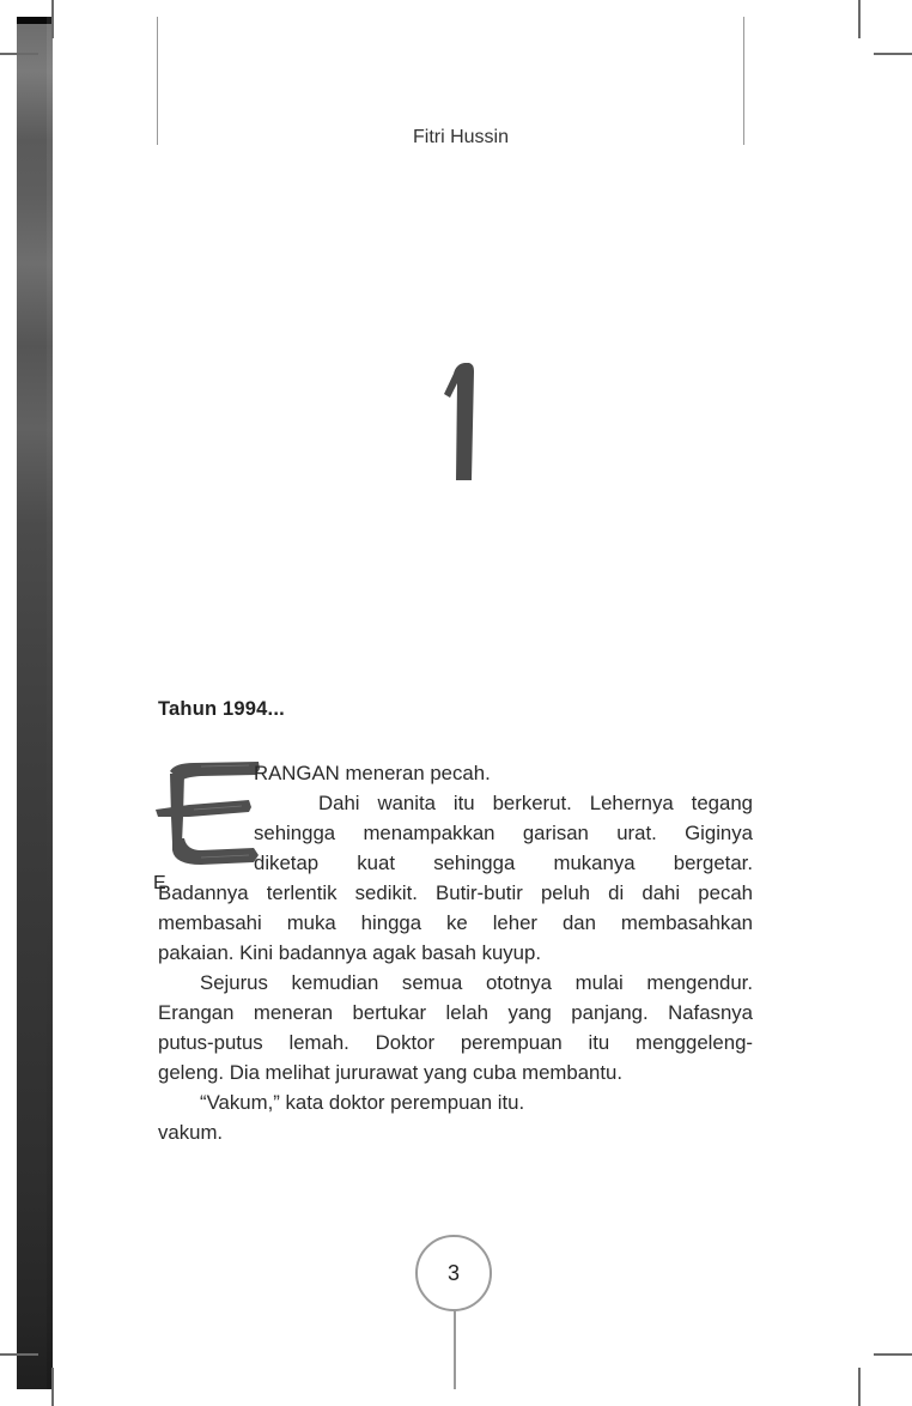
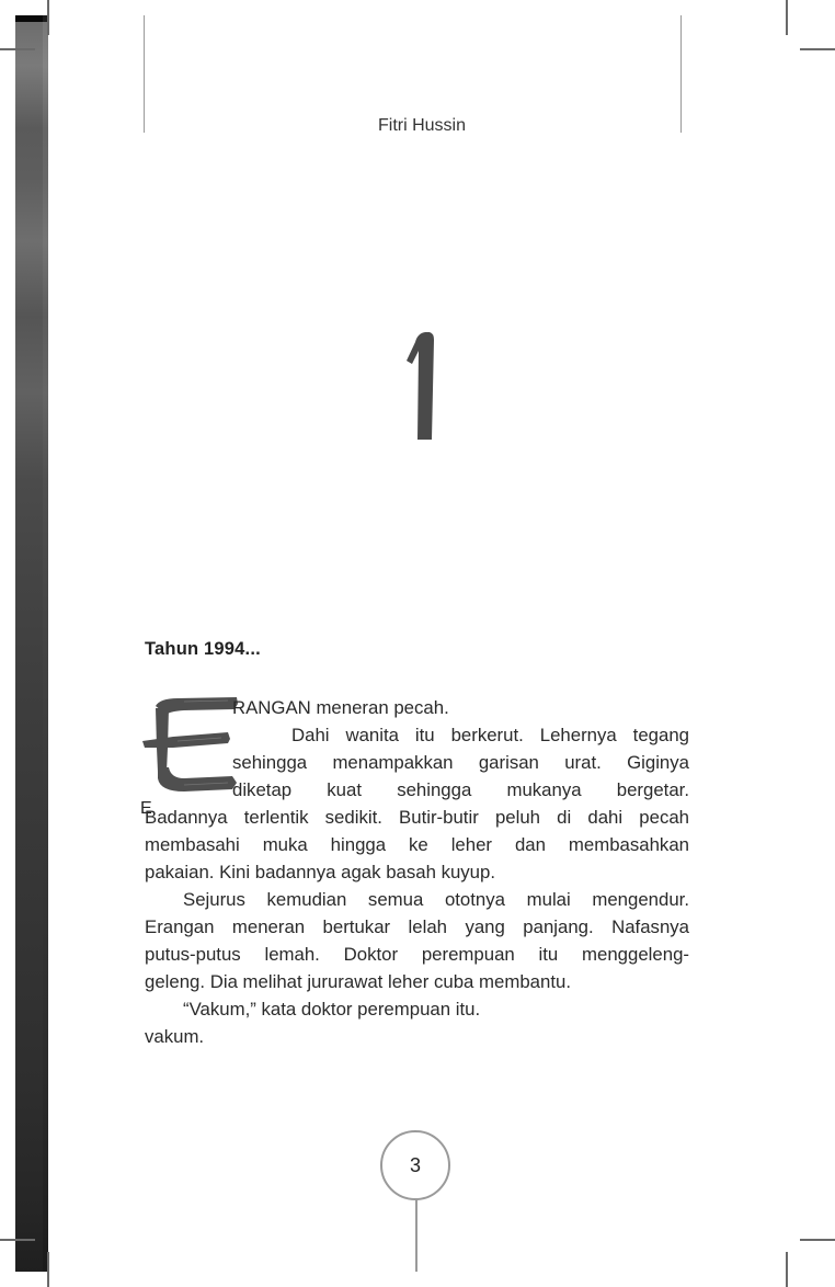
  Fitri Hussin
  Tahun 1994...
  E
  RANGAN meneran pecah.
  Dahi wanita itu berkerut. Lehernya tegang
  sehingga menampakkan garisan urat. Giginya
  diketap kuat sehingga mukanya bergetar.
  Badannya terlentik sedikit. Butir-butir peluh di dahi pecah
  membasahi muka hingga ke leher dan membasahkan
  pakaian. Kini badannya agak basah kuyup.
  Sejurus kemudian semua ototnya mulai mengendur.
  Erangan meneran bertukar lelah yang panjang. Nafasnya
  putus-putus lemah. Doktor perempuan itu menggeleng-
- geleng. Dia melihat jururawat yang cuba membantu.
+ geleng. Dia melihat jururawat leher cuba membantu.
  “Vakum,” kata doktor perempuan itu.
  vakum.
  3
